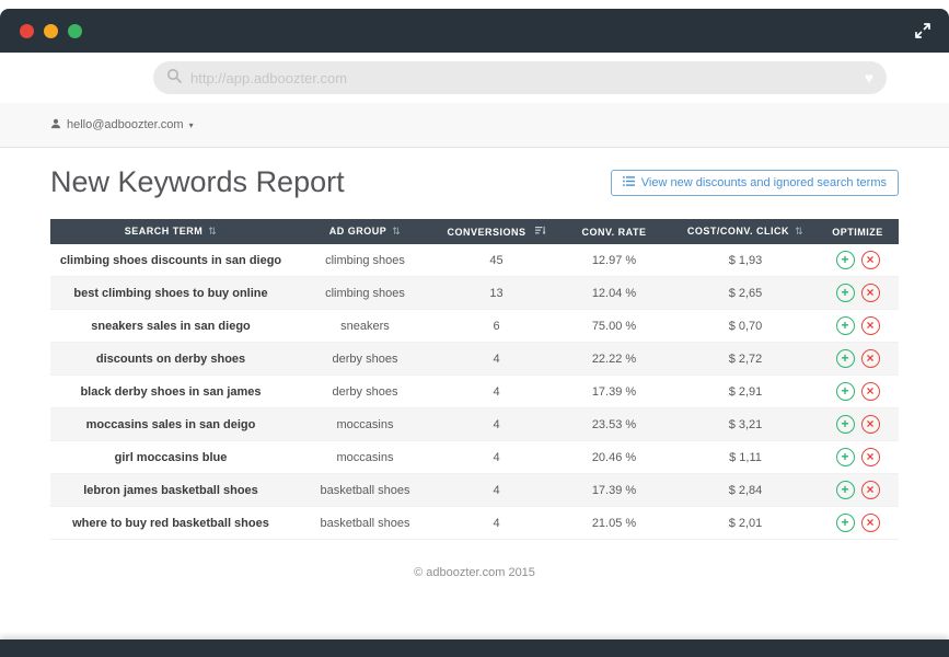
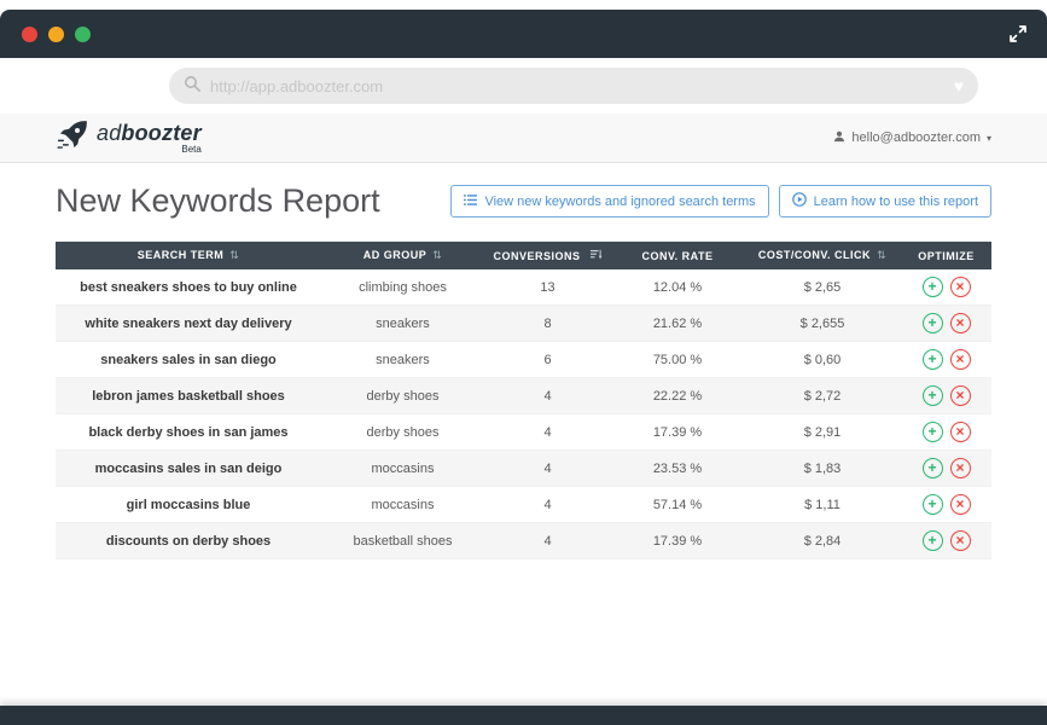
  http://app.adboozter.com
+ adboozter
+ Beta
  hello@adboozter.com
  ▾
  New Keywords Report
- View new discounts and ignored search terms
+ View new keywords and ignored search terms
+ Learn how to use this report
  SEARCH TERM ⇅	AD GROUP ⇅	CONVERSIONS	CONV. RATE	COST/CONV. CLICK ⇅	OPTIMIZE
- climbing shoes discounts in san diego	climbing shoes	45	12.97 %	$ 1,93	+ ×
- best climbing shoes to buy online	climbing shoes	13	12.04 %	$ 2,65	+ ×
+ best sneakers shoes to buy online	climbing shoes	13	12.04 %	$ 2,65	+ ×
+ white sneakers next day delivery	sneakers	8	21.62 %	$ 2,655	+ ×
- sneakers sales in san diego	sneakers	6	75.00 %	$ 0,70	+ ×
+ sneakers sales in san diego	sneakers	6	75.00 %	$ 0,60	+ ×
- discounts on derby shoes	derby shoes	4	22.22 %	$ 2,72	+ ×
+ lebron james basketball shoes	derby shoes	4	22.22 %	$ 2,72	+ ×
  black derby shoes in san james	derby shoes	4	17.39 %	$ 2,91	+ ×
- moccasins sales in san deigo	moccasins	4	23.53 %	$ 3,21	+ ×
+ moccasins sales in san deigo	moccasins	4	23.53 %	$ 1,83	+ ×
- girl moccasins blue	moccasins	4	20.46 %	$ 1,11	+ ×
+ girl moccasins blue	moccasins	4	57.14 %	$ 1,11	+ ×
- lebron james basketball shoes	basketball shoes	4	17.39 %	$ 2,84	+ ×
+ discounts on derby shoes	basketball shoes	4	17.39 %	$ 2,84	+ ×
- where to buy red basketball shoes	basketball shoes	4	21.05 %	$ 2,01	+ ×
- © adboozter.com 2015
